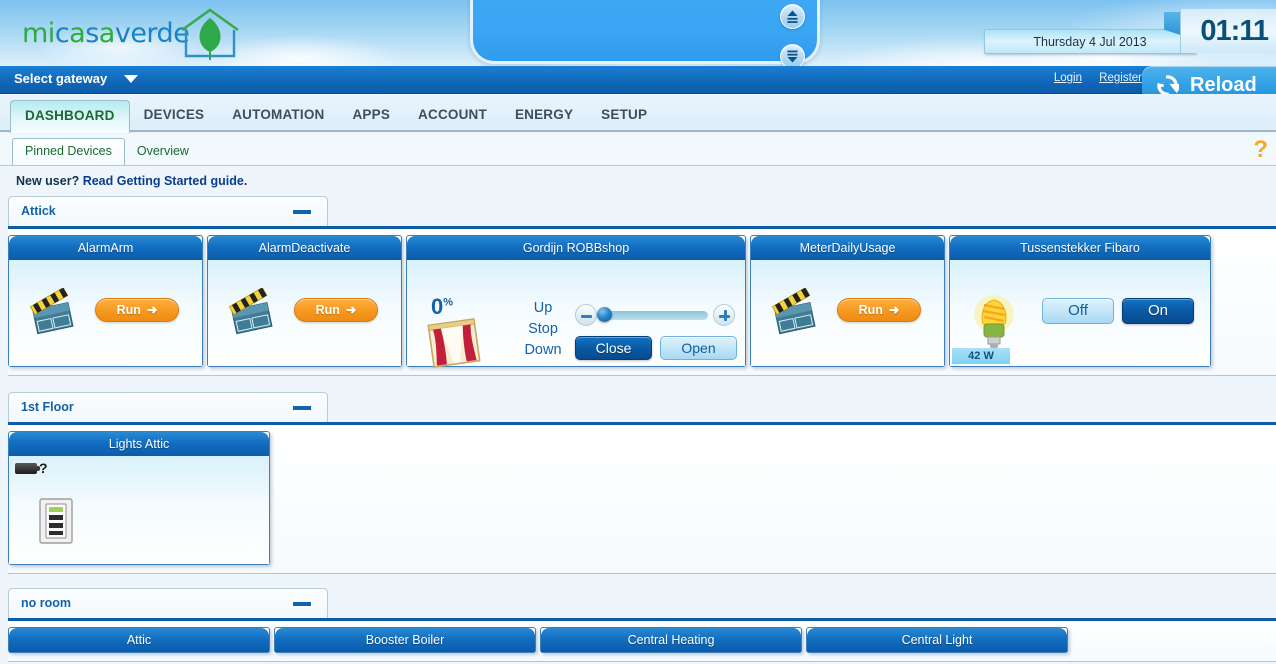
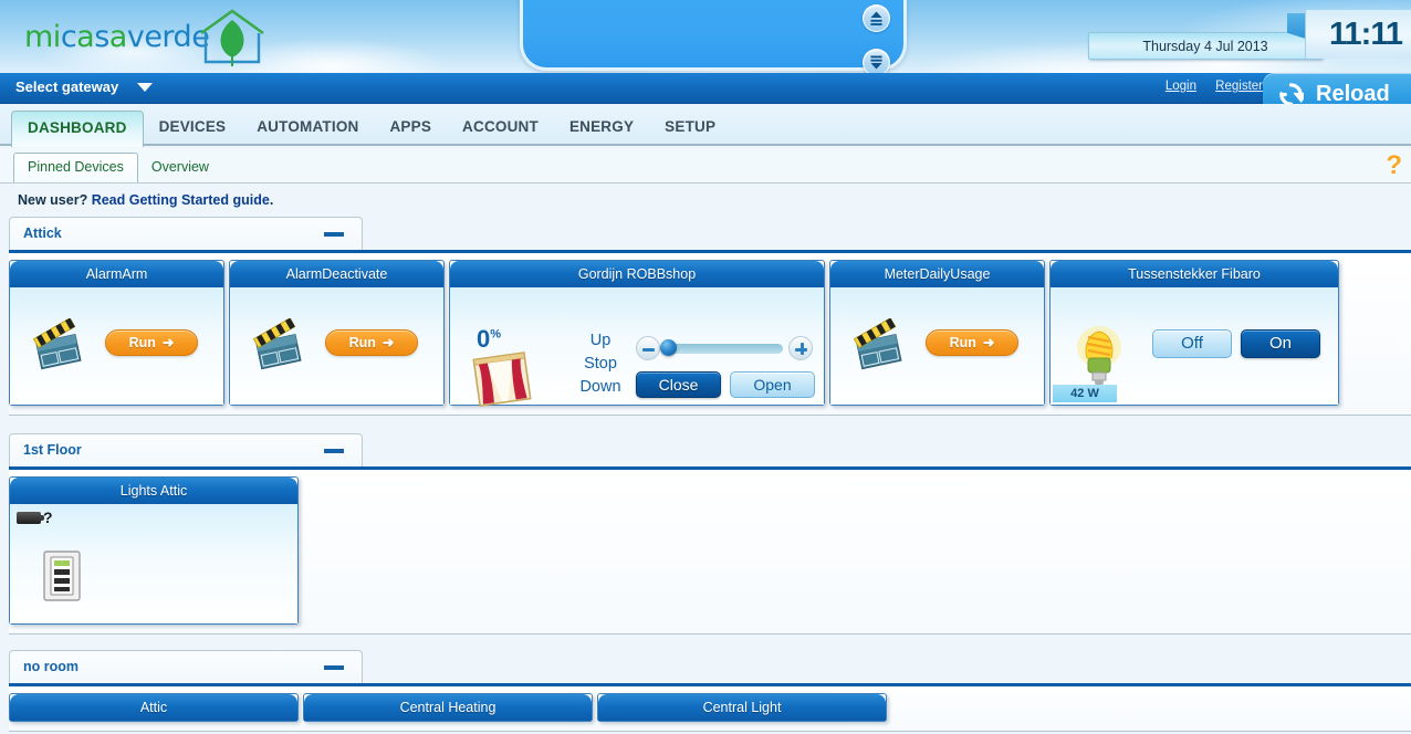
  micasaverde
  Thursday 4 Jul 2013
- 01:11
+ 11:11
  Select gateway
  Login Register
  Reload
  DASHBOARD
  DEVICES
  AUTOMATION
  APPS
  ACCOUNT
  ENERGY
  SETUP
  Pinned Devices
  Overview
  ?
  New user? Read Getting Started guide.
  Attick
  AlarmArm
  Run ➜
  AlarmDeactivate
  Run ➜
  Gordijn ROBBshop
  0%
  Up
  Stop
  Down
  Close
  Open
  MeterDailyUsage
  Run ➜
  Tussenstekker Fibaro
  42 W
  Off
  On
  1st Floor
  Lights Attic
  ?
  no room
  Attic
- Booster Boiler
  Central Heating
  Central Light
